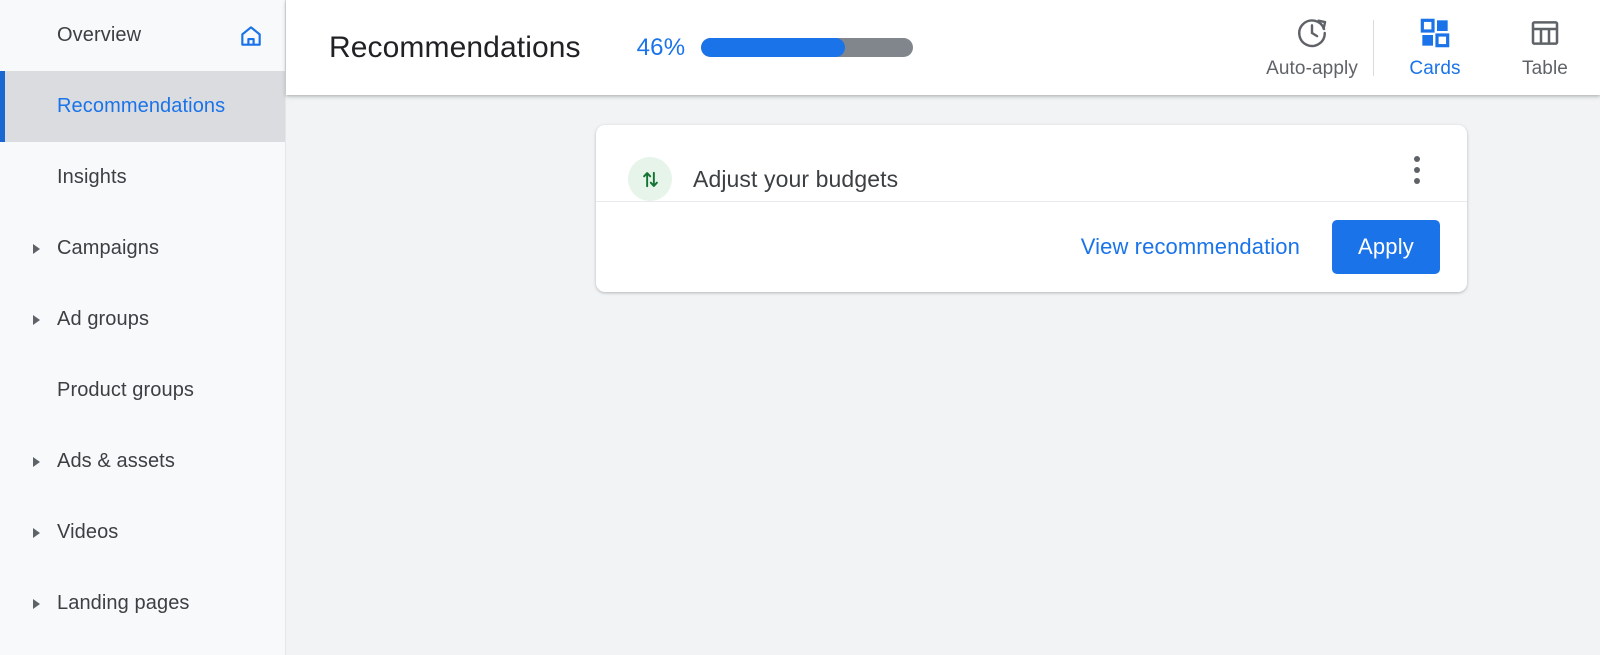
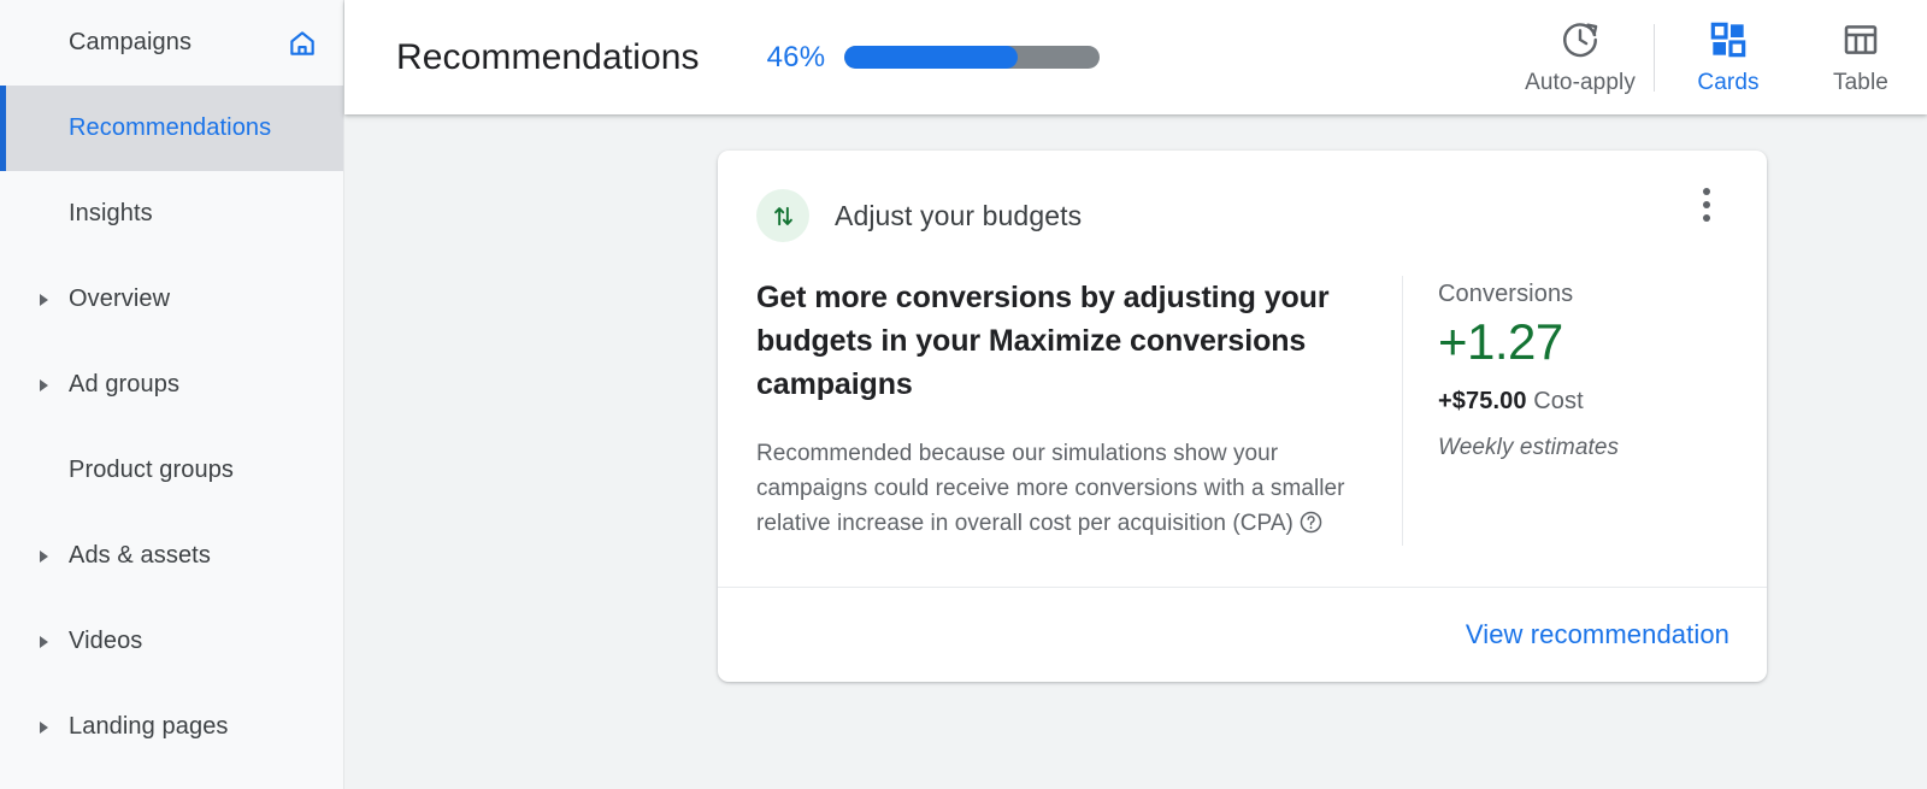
- Overview
+ Campaigns
  Recommendations
  Insights
- Campaigns
+ Overview
  Ad groups
  Product groups
  Ads & assets
  Videos
  Landing pages
  Recommendations
  46%
  Auto-apply
  Cards
  Table
  Adjust your budgets
+ Get more conversions by adjusting your budgets in your Maximize conversions campaigns
+ Recommended because our simulations show your campaigns could receive more conversions with a smaller relative increase in overall cost per acquisition (CPA)
+ Conversions
+ +1.27
+ +$75.00 Cost
+ Weekly estimates
  View recommendation
- Apply
